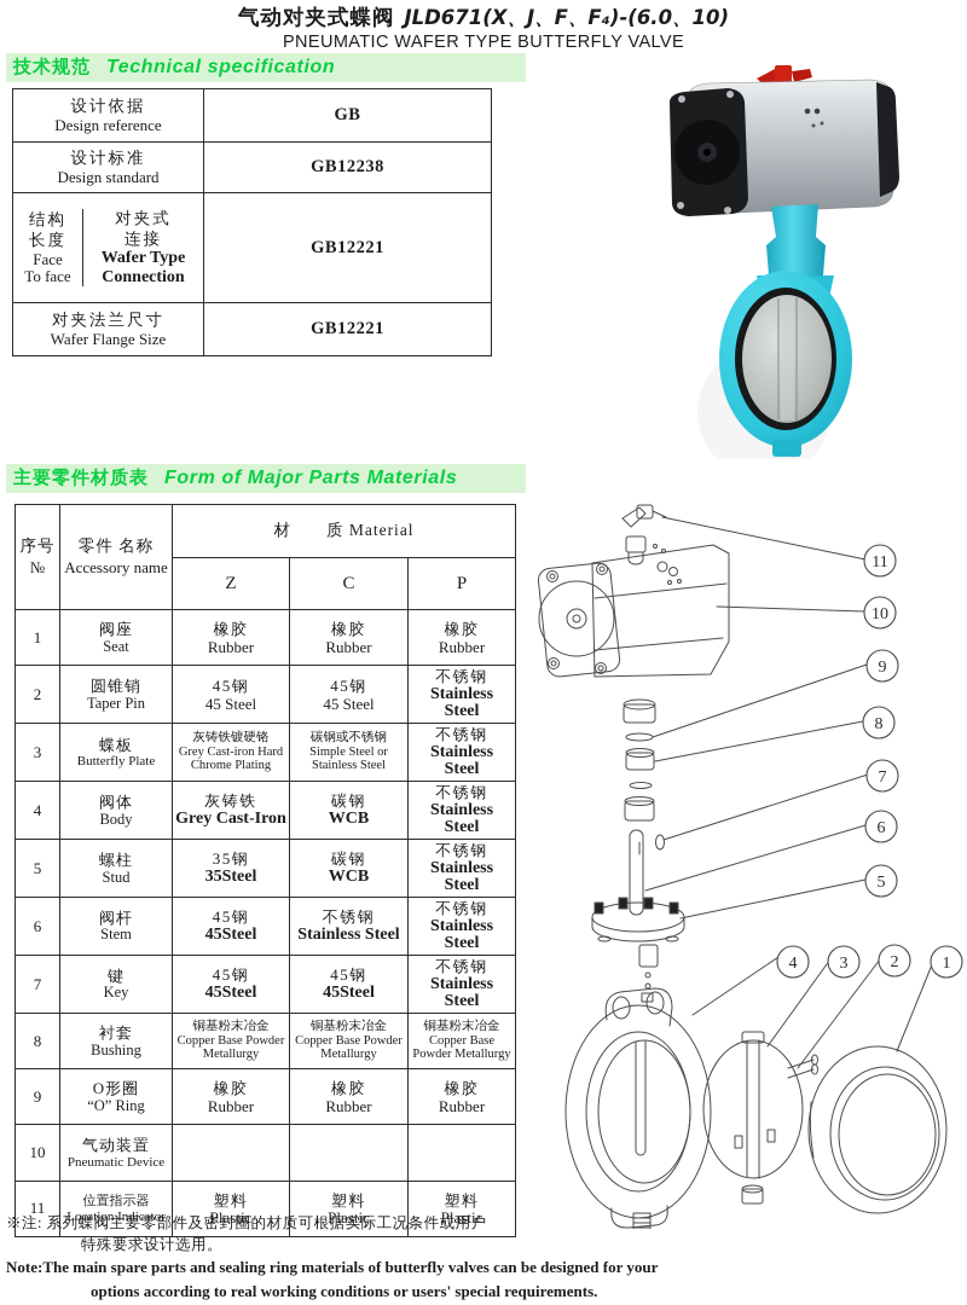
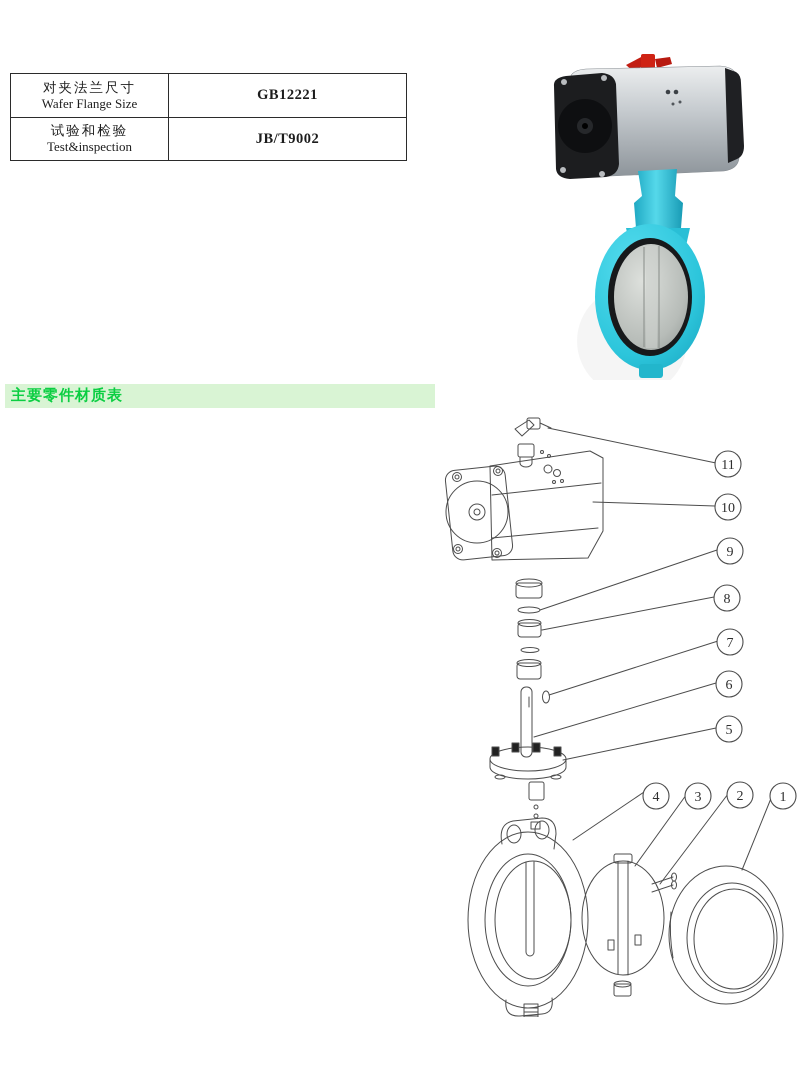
- 气动对夹式蝶阀 JLD671(X、J、F、F₄)-(6.0、10)
- PNEUMATIC WAFER TYPE BUTTERFLY VALVE
- 技术规范
- Technical specification
- 设计依据 Design reference	GB
- 设计标准 Design standard	GB12238
- 结构 长度 Face To face 对夹式 连接 Wafer Type Connection	GB12221
  对夹法兰尺寸 Wafer Flange Size	GB12221
+ 试验和检验 Test&inspection	JB/T9002
  主要零件材质表
- Form of Major Parts Materials
- 序号 №	零件 名称 Accessory name	材 质 Material
- Z	C	P
- 1	阀座Seat	橡胶Rubber	橡胶Rubber	橡胶Rubber
- 2	圆锥销Taper Pin	45钢45 Steel	45钢45 Steel	不锈钢Stainless Steel
- 3	蝶板Butterfly Plate	灰铸铁镀硬铬Grey Cast-iron Hard Chrome Plating	碳钢或不锈钢Simple Steel or Stainless Steel	不锈钢Stainless Steel
- 4	阀体Body	灰铸铁Grey Cast-Iron	碳钢WCB	不锈钢Stainless Steel
- 5	螺柱Stud	35钢35Steel	碳钢WCB	不锈钢Stainless Steel
- 6	阀杆Stem	45钢45Steel	不锈钢Stainless Steel	不锈钢Stainless Steel
- 7	键Key	45钢45Steel	45钢45Steel	不锈钢Stainless Steel
- 8	衬套Bushing	铜基粉末冶金Copper Base Powder Metallurgy	铜基粉末冶金Copper Base Powder Metallurgy	铜基粉末冶金Copper Base Powder Metallurgy
- 9	O形圈“O” Ring	橡胶Rubber	橡胶Rubber	橡胶Rubber
- 10	气动装置Pneumatic Device
- 11	位置指示器Location Indicator	塑料Plastic	塑料Plastic	塑料Plastic
  11
  10
  9
  8
  7
  6
  5
  4
  3
  2
  1
- ※注: 系列蝶阀主要零部件及密封圈的材质可根据实际工况条件或用户
- 特殊要求设计选用。
- Note:The main spare parts and sealing ring materials of butterfly valves can be designed for your
- options according to real working conditions or users' special requirements.
